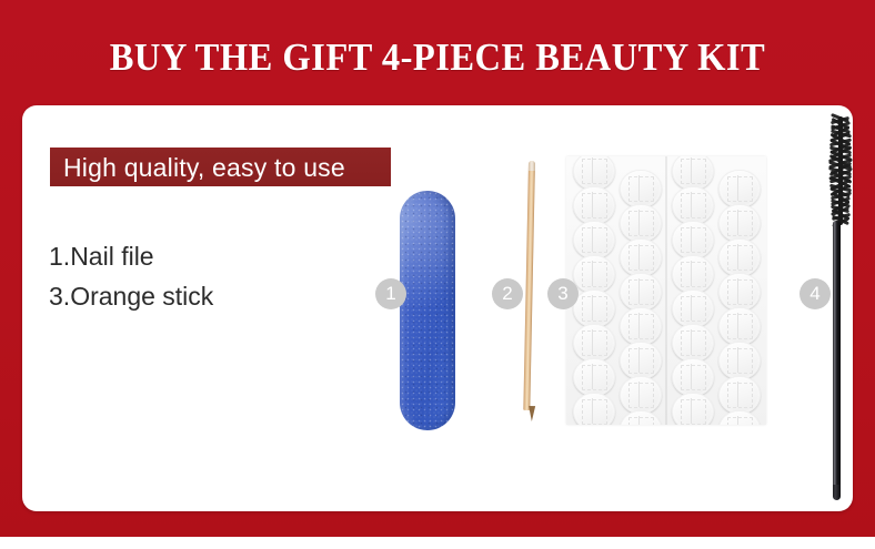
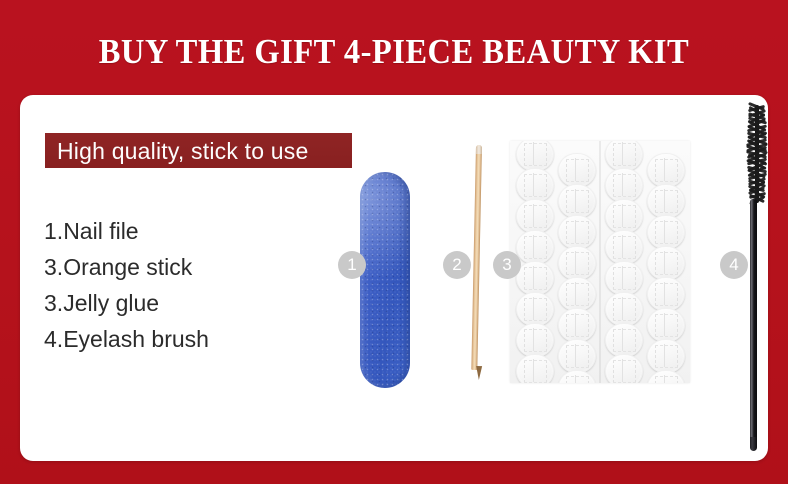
  BUY THE GIFT 4-PIECE BEAUTY KIT
- High quality, easy to use
+ High quality, stick to use
  1.Nail file
  3.Orange stick
+ 3.Jelly glue
+ 4.Eyelash brush
  1
  2
  3
  4
